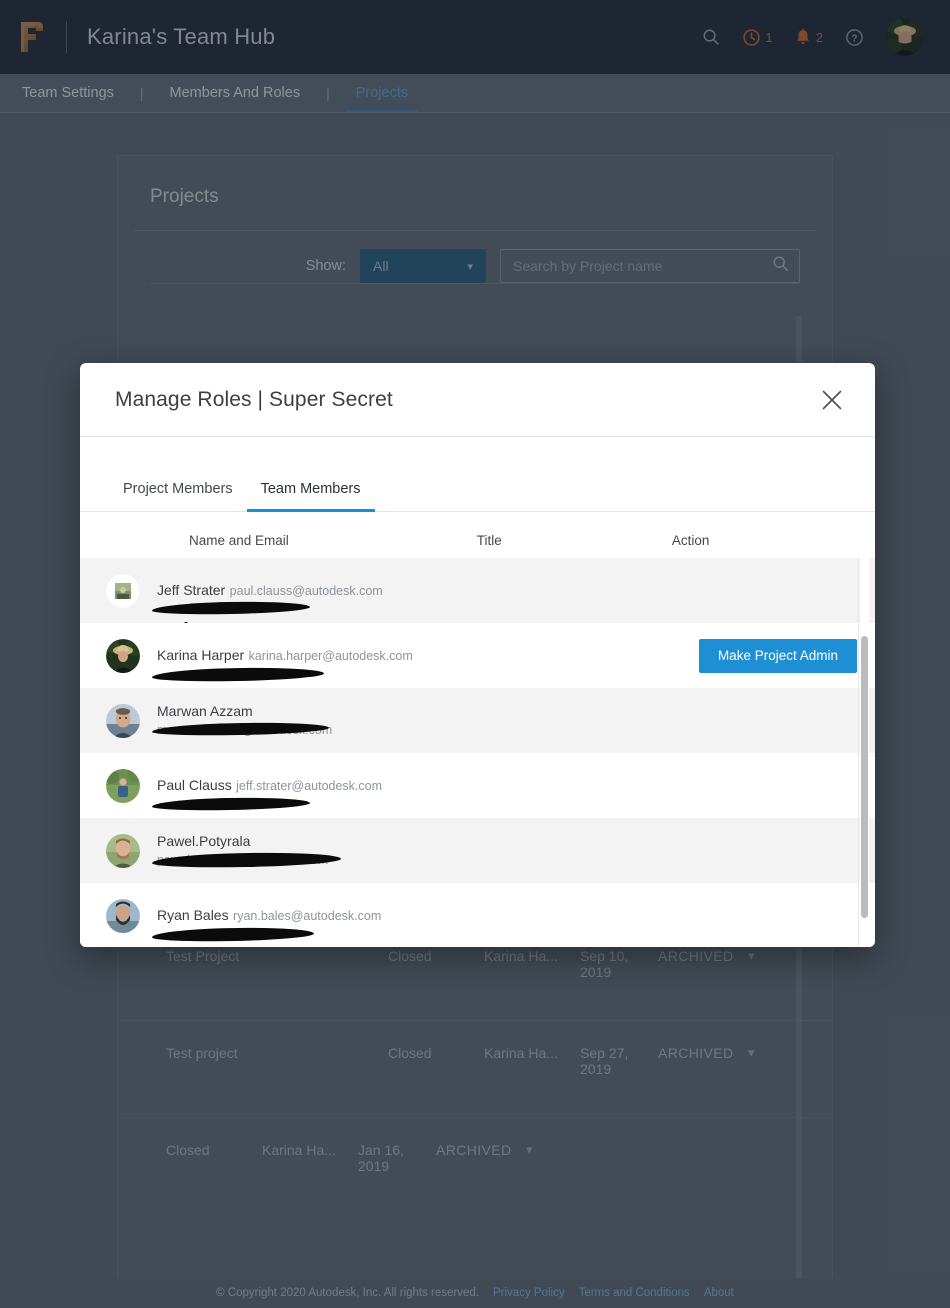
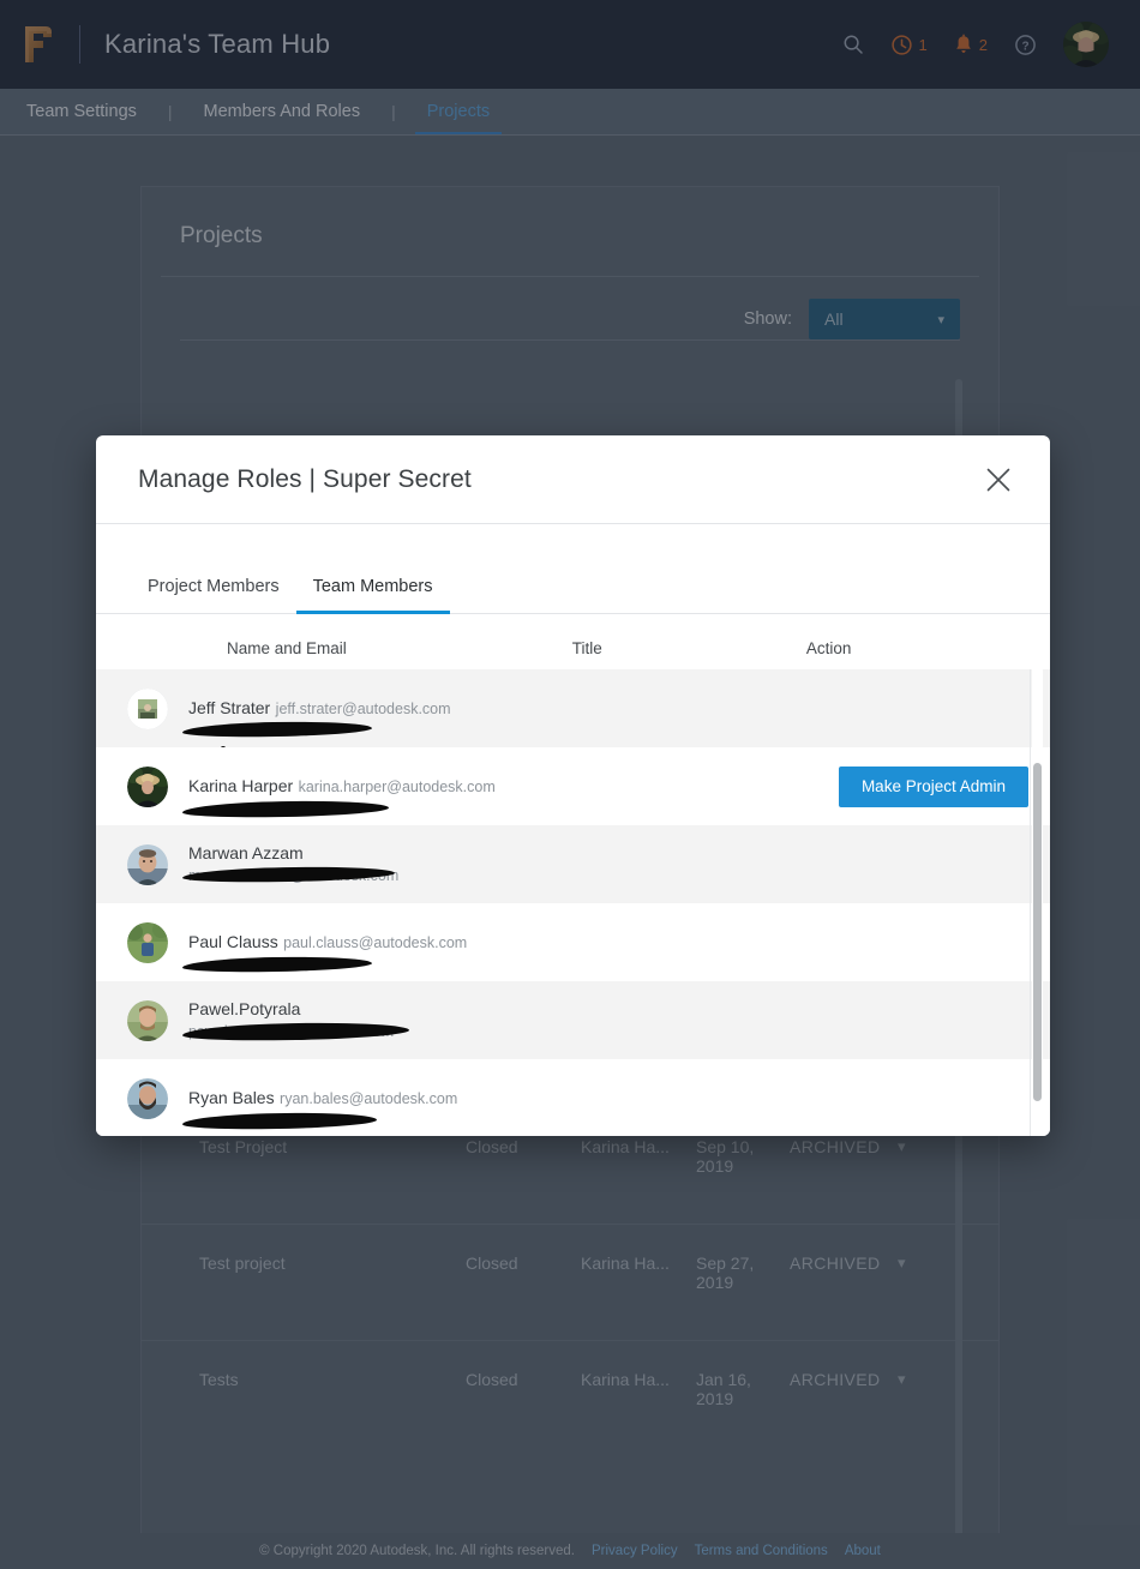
  Karina's Team Hub
  1
  2
  ?
  Team Settings
  |
  Members And Roles
  Projects
  Projects
  Show:
  All
  ▾
- Search by Project name
  Test Project
  Closed
  Karina Ha...
  Sep 10, 2019
  ARCHIVED
  ▾
  Test project
  Closed
  Karina Ha...
  Sep 27, 2019
  ARCHIVED
  ▾
+ Tests
  Closed
  Karina Ha...
  Jan 16, 2019
  ARCHIVED
  ▾
  © Copyright 2020 Autodesk, Inc. All rights reserved.
  Privacy Policy
  Terms and Conditions
  About
  Manage Roles | Super Secret
  Project Members
  Team Members
  Name and Email
  Title
  Action
- Jeff Strater paul.clauss@autodesk.com
+ Jeff Strater jeff.strater@autodesk.com
  Karina Harper karina.harper@autodesk.com
  Make Project Admin
- Paul Clauss jeff.strater@autodesk.com
+ Paul Clauss paul.clauss@autodesk.com
  Ryan Bales ryan.bales@autodesk.com
